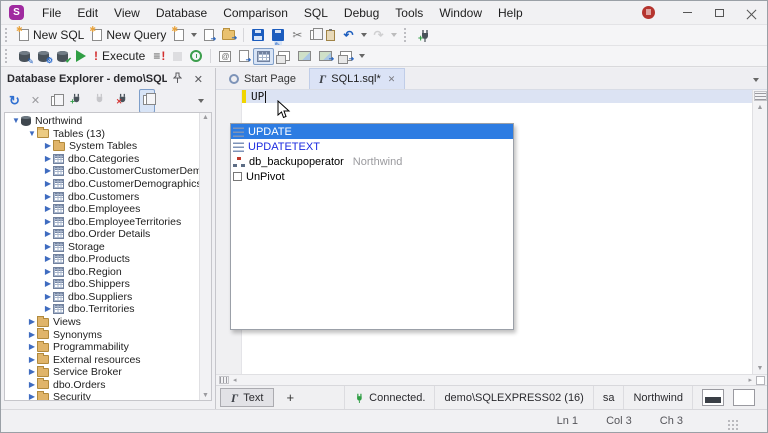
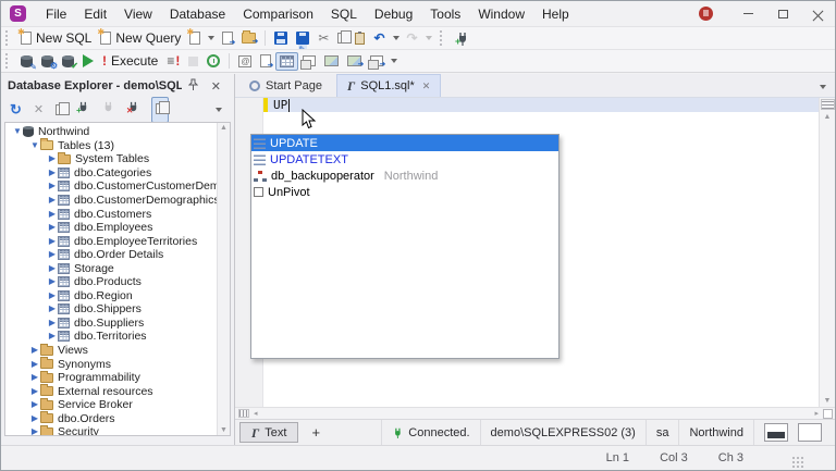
  S
  File
  Edit
  View
  Database
  Comparison
  SQL
  Debug
  Tools
  Window
  Help
  New SQL
  New Query
  ✂
  ↶
  ↷
  +
  ⚙
  ✔
  !
  Execute
  ≡
  !
  @
  Database Explorer - demo\SQL
  ✕
  ↻
  ✕
  +
  ✕
  ▼
  Northwind
  ▼
  Tables (13)
  ▶
  System Tables
  ▶
  dbo.Categories
  ▶
  dbo.CustomerCustomerDem
  ▶
  dbo.CustomerDemographic
  ▶
  dbo.Customers
  ▶
  dbo.Employees
  ▶
  dbo.EmployeeTerritories
  ▶
  dbo.Order Details
  ▶
  Storage
  ▶
  dbo.Products
  ▶
  dbo.Region
  ▶
  dbo.Shippers
  ▶
  dbo.Suppliers
  ▶
  dbo.Territories
  ▶
  Views
  ▶
  Synonyms
  ▶
  Programmability
  ▶
  External resources
  ▶
  Service Broker
  ▶
  dbo.Orders
  ▶
  Security
  Start Page
  Γ
  SQL1.sql*
  ✕
  UP
  UPDATE
  UPDATETEXT
  db_backupoperator
  Northwind
  UnPivot
  Γ
  Text
  +
  Connected.
- demo\SQLEXPRESS02 (16)
+ demo\SQLEXPRESS02 (3)
  sa
  Northwind
  Ln 1
  Col 3
  Ch 3
